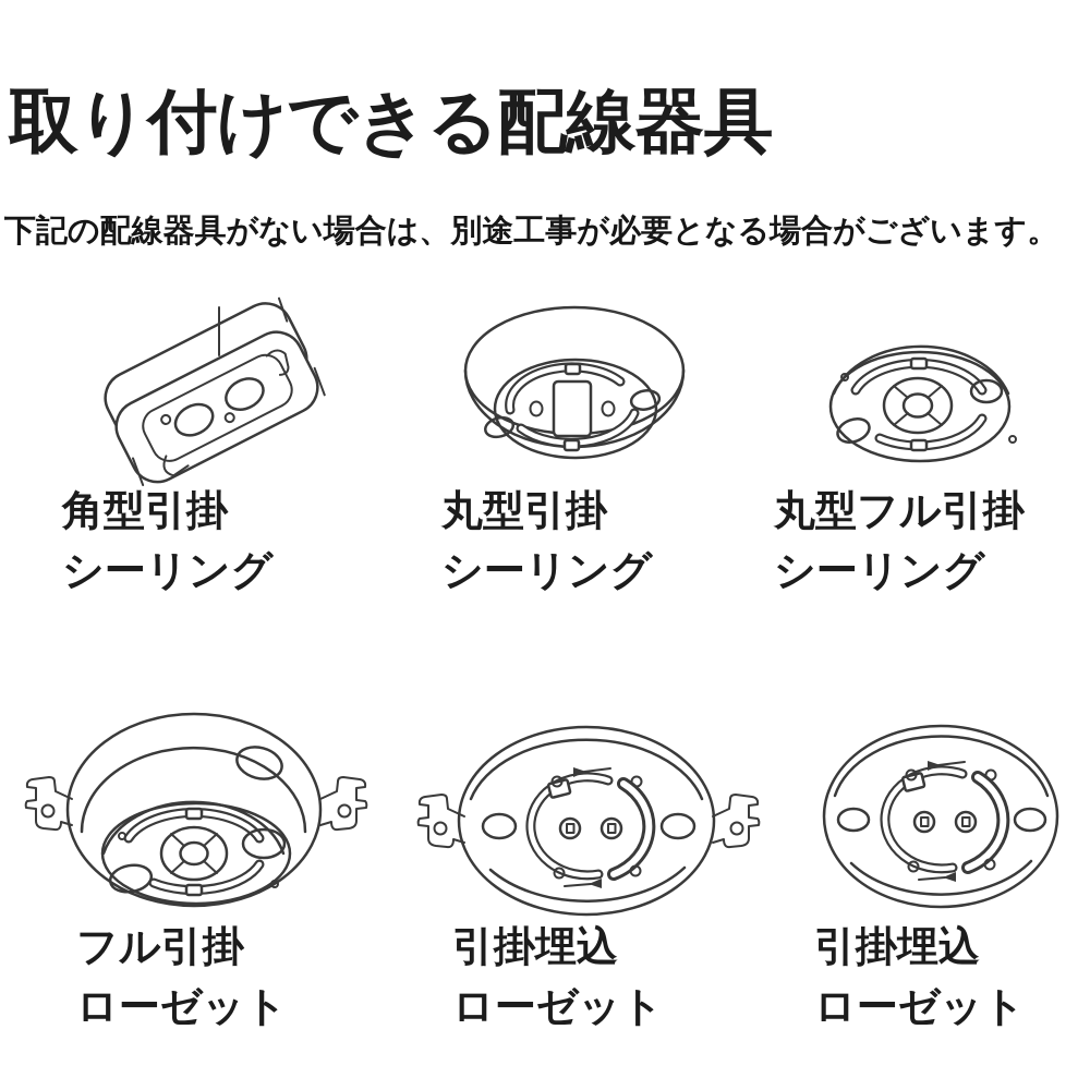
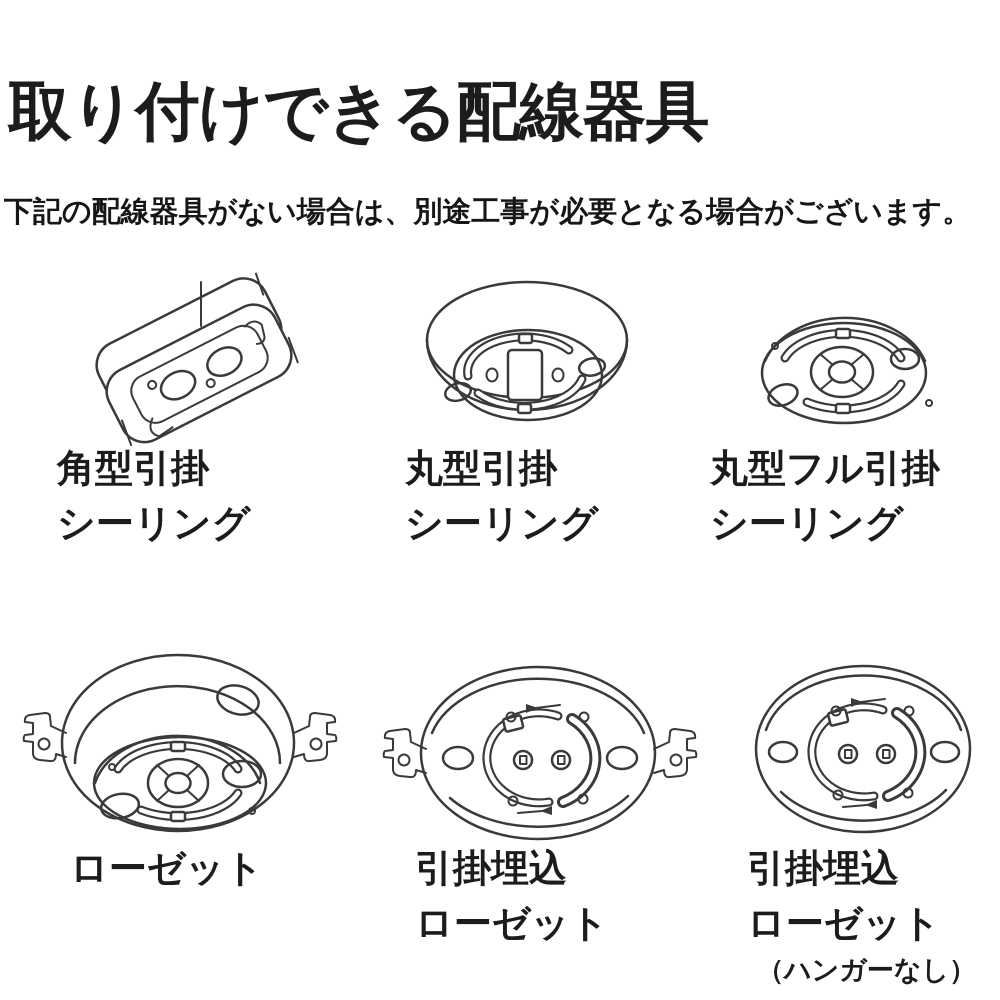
  取り付けできる配線器具
  下記の配線器具がない場合は、別途工事が必要となる場合がございます。
  角型引掛
  シーリング
  丸型引掛
  シーリング
  丸型フル引掛
  シーリング
- フル引掛
  ローゼット
  引掛埋込
  ローゼット
  引掛埋込
  ローゼット
+ （ハンガーなし）
